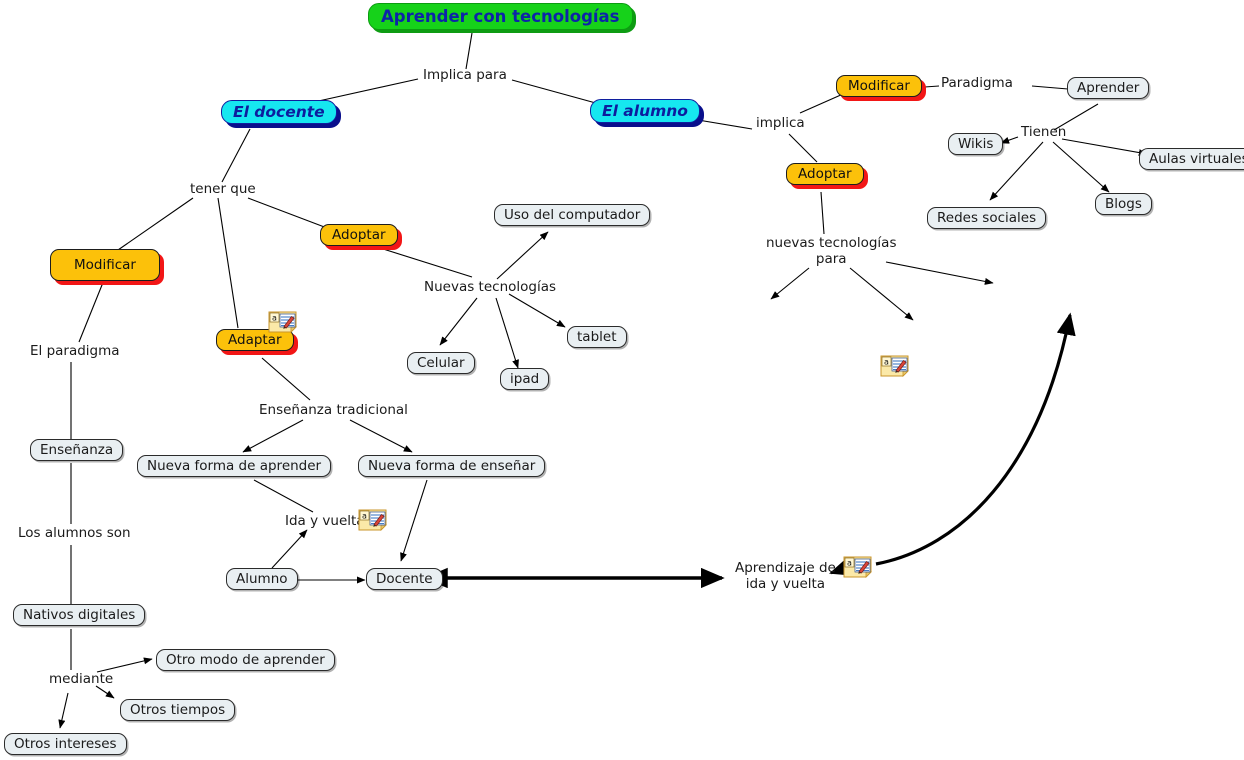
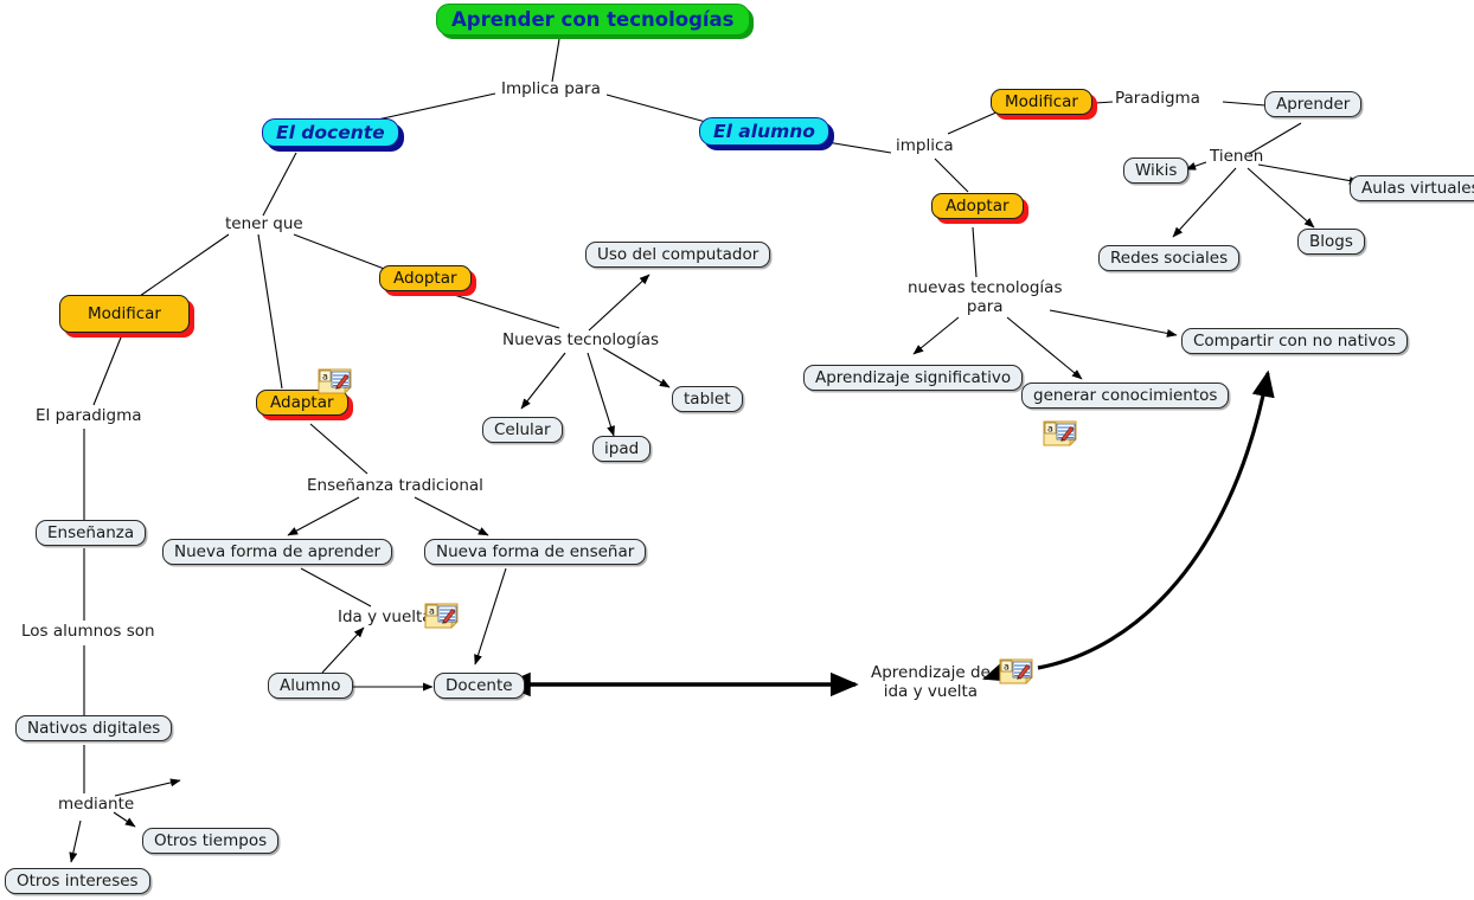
  Aprender con tecnologías
  El docente
  El alumno
  Modificar
  Adoptar
  Adaptar
  Modificar
  Adoptar
  Uso del computador
  tablet
  Celular
  ipad
  Aprender
  Wikis
  Aulas virtuale
  Blogs
  Redes sociales
+ Aprendizaje significativo
+ generar conocimientos
+ Compartir con no nativos
  Enseñanza
  Nativos digitales
- Otro modo de aprender
  Otros tiempos
  Otros intereses
  Nueva forma de aprender
  Nueva forma de enseñar
  Alumno
  Docente
  Implica para
  tener que
  implica
  Paradigma
  Tienen
  nuevas tecnologías
  para
  Nuevas tecnologías
  El paradigma
  Los alumnos son
  mediante
  Enseñanza tradicional
  Ida y vuelt
  Aprendizaje de
  ida y vuelta
  a
  a
  a
  a
